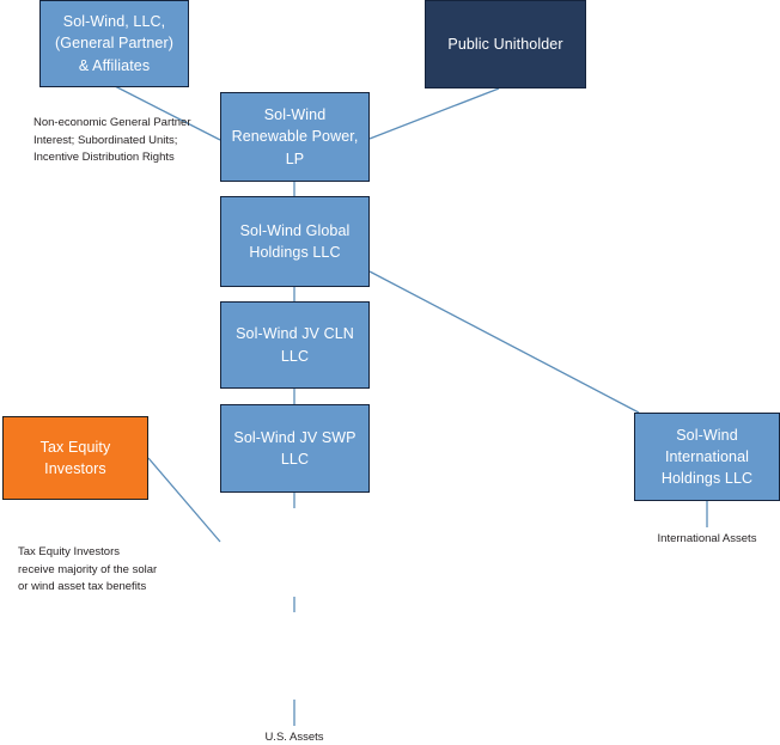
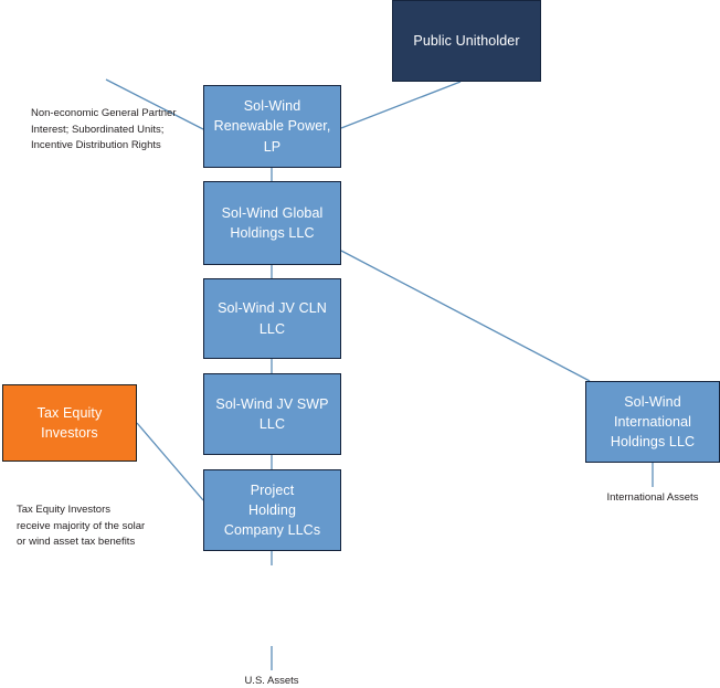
- Sol-Wind, LLC,
- (General Partner)
- & Affiliates
  Public Unitholder
  Sol-Wind
  Renewable Power,
  LP
  Sol-Wind Global
  Holdings LLC
  Sol-Wind JV CLN
  LLC
  Sol-Wind JV SWP
  LLC
+ Project
+ Holding
+ Company LLCs
  Tax Equity
  Investors
  Sol-Wind
  International
  Holdings LLC
  Non-economic General Partner
  Interest; Subordinated Units;
  Incentive Distribution Rights
  Tax Equity Investors
  receive majority of the solar
  or wind asset tax benefits
  International Assets
  U.S. Assets
